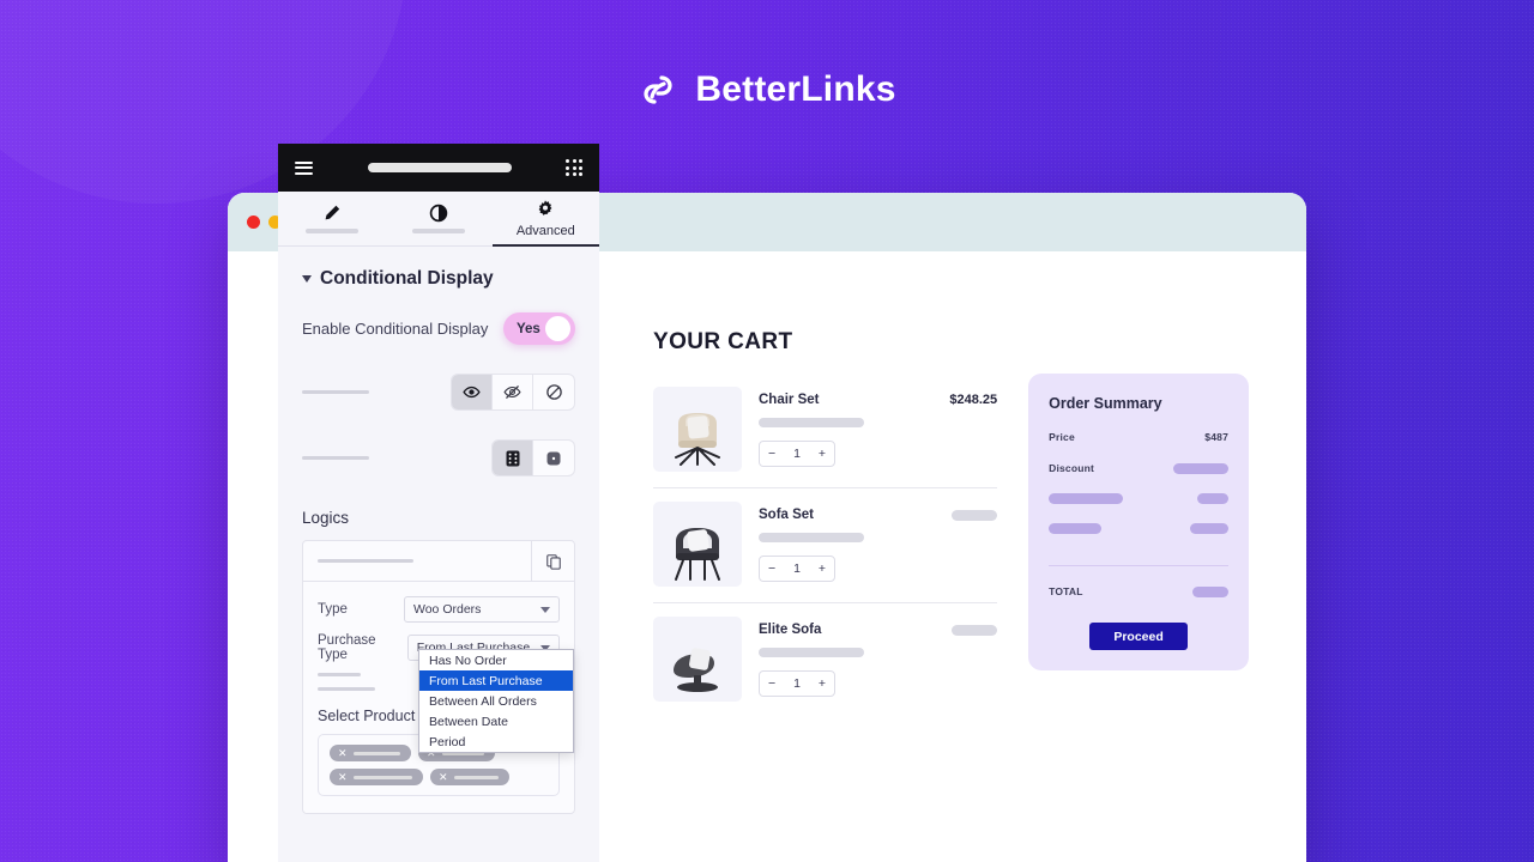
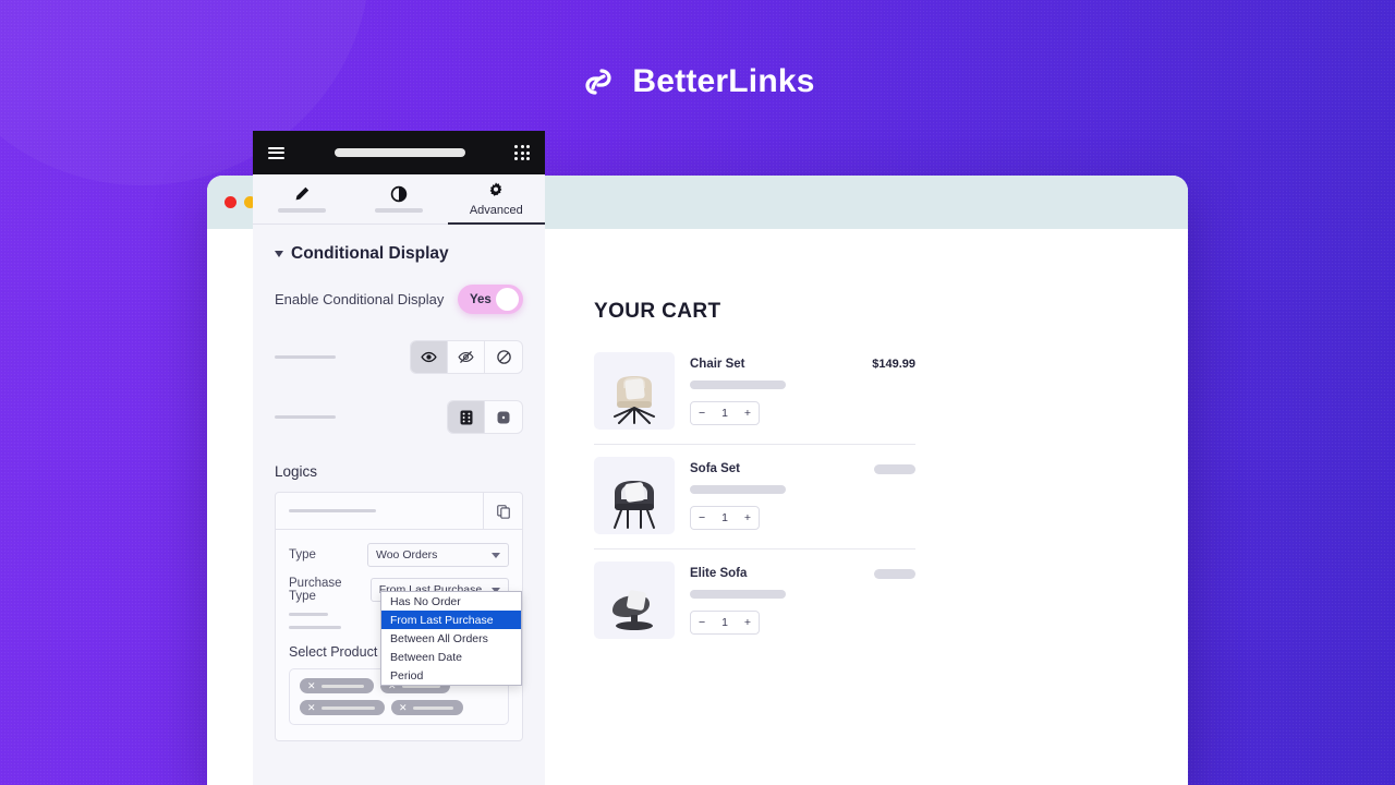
  BetterLinks
  YOUR CART
  Chair Set
- $248.25
+ $149.99
  −
  1
  +
  Sofa Set
  −
  1
  +
  Elite Sofa
  −
  1
  +
- Order Summary
- Price
- $487
- Discount
- TOTAL
- Proceed
  Advanced
  Conditional Display
  Enable Conditional Display
  Yes
  Logics
  Type
  Woo Orders
  Purchase Type
  From Last Purchase
  Has No Order
  From Last Purchase
  Between All Orders
  Between Date
  Period
  Select Product
  ✕
  ✕
  ✕
